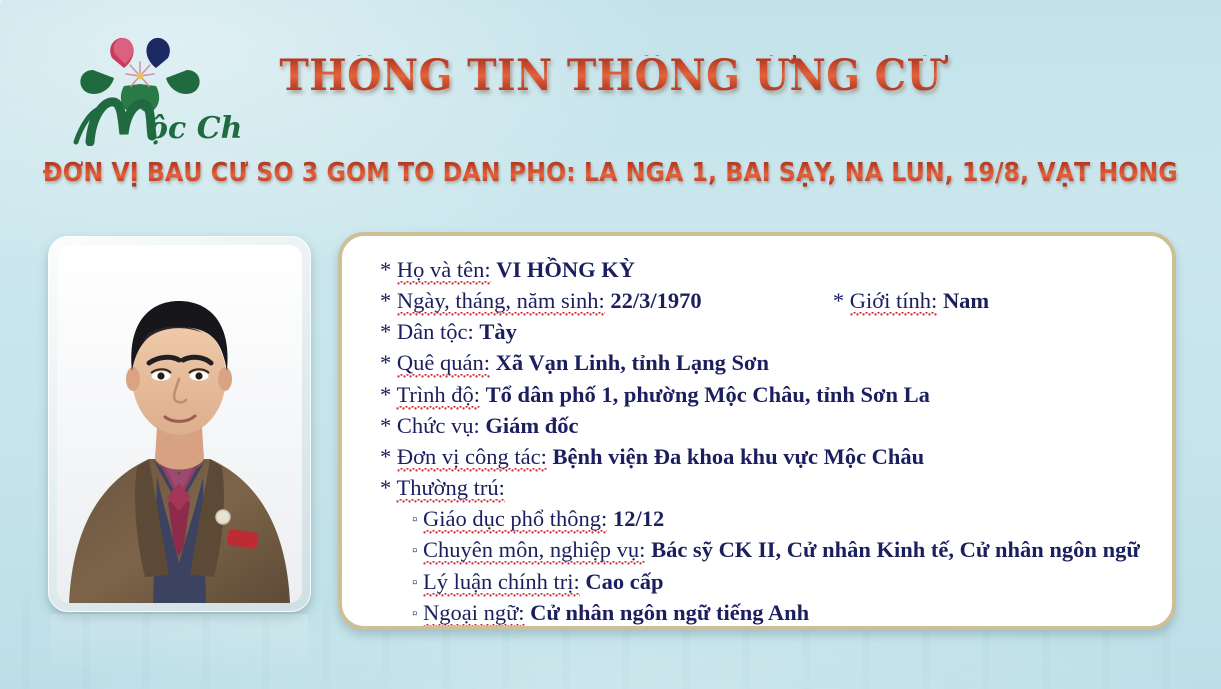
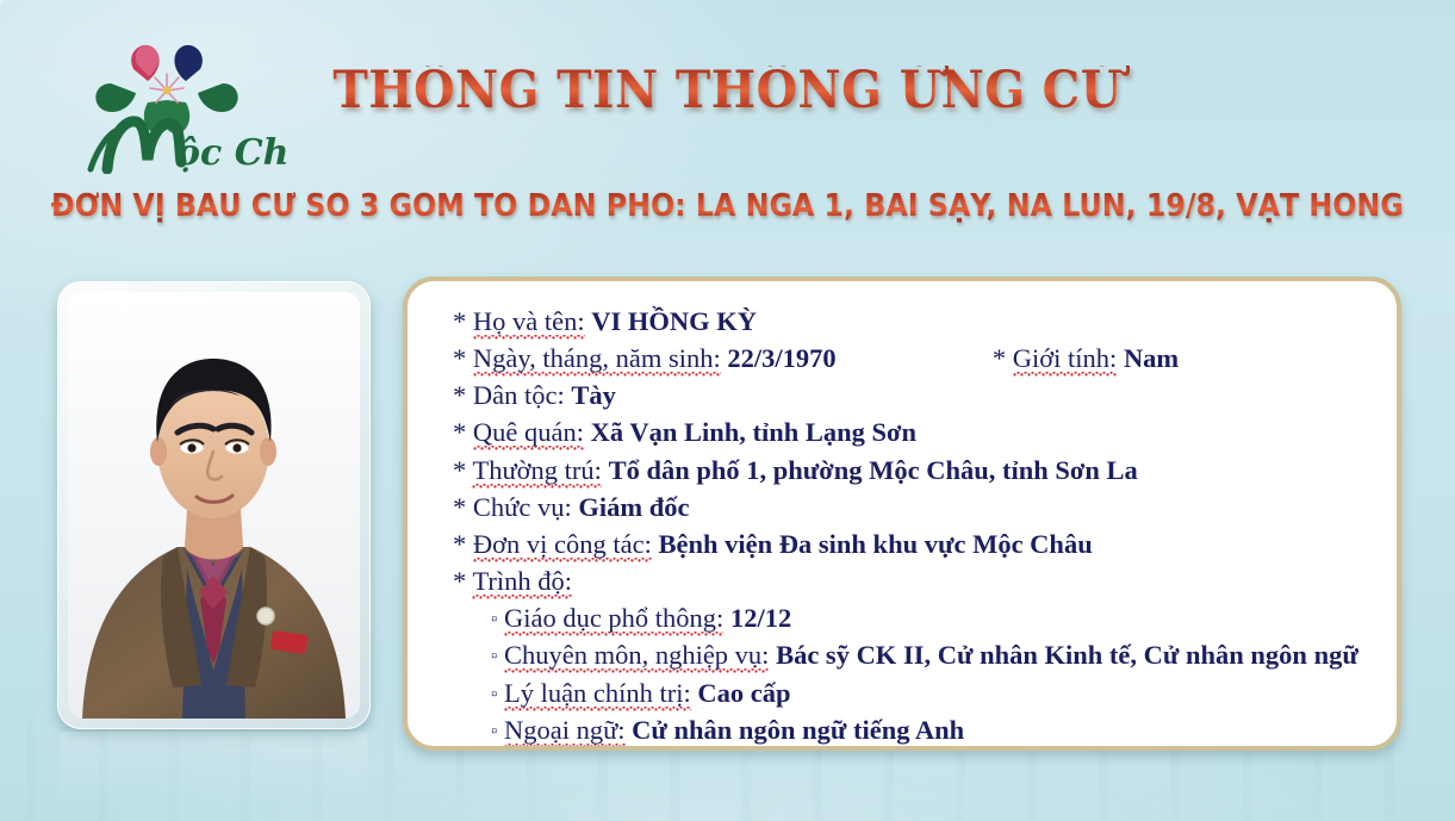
  THÔNG TIN THÔNG ỨNG CỬ
  ĐƠN VỊ BẦU CỬ SỐ 3 GỒM TỔ DÂN PHỐ: LÀ NGÃ 1, BÃI SẬY, NA LUN, 19/8, VẶT HỒNG, T
  * Họ và tên: VI HỒNG KỲ
  * Ngày, tháng, năm sinh: 22/3/1970 * Giới tính: Nam
  * Dân tộc: Tày
  * Quê quán: Xã Vạn Linh, tỉnh Lạng Sơn
- * Trình độ: Tổ dân phố 1, phường Mộc Châu, tỉnh Sơn La
+ * Thường trú: Tổ dân phố 1, phường Mộc Châu, tỉnh Sơn La
  * Chức vụ: Giám đốc
- * Đơn vị công tác: Bệnh viện Đa khoa khu vực Mộc Châu
+ * Đơn vị công tác: Bệnh viện Đa sinh khu vực Mộc Châu
- * Thường trú:
+ * Trình độ:
  ▫ Giáo dục phổ thông: 12/12
  ▫ Chuyên môn, nghiệp vụ: Bác sỹ CK II, Cử nhân Kinh tế, Cử nhân ngôn ngữ
  ▫ Lý luận chính trị: Cao cấp
  ▫ Ngoại ngữ: Cử nhân ngôn ngữ tiếng Anh
